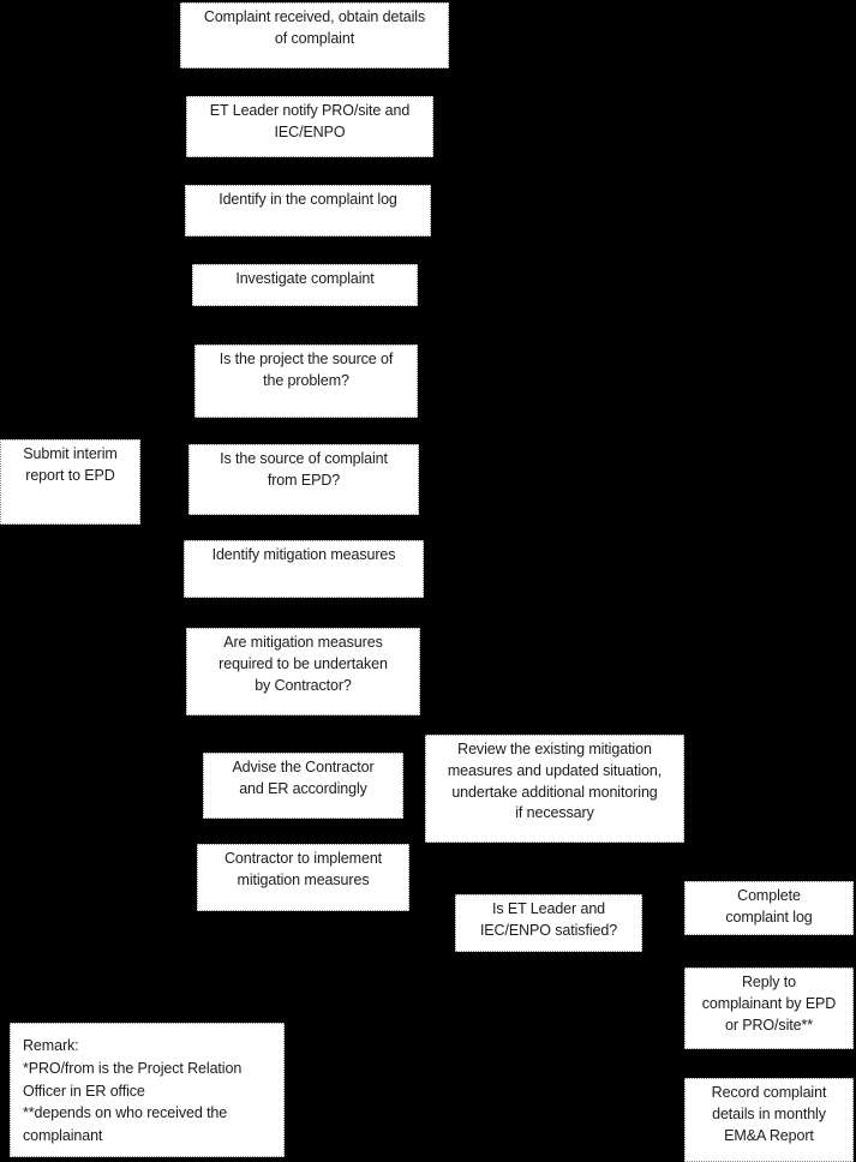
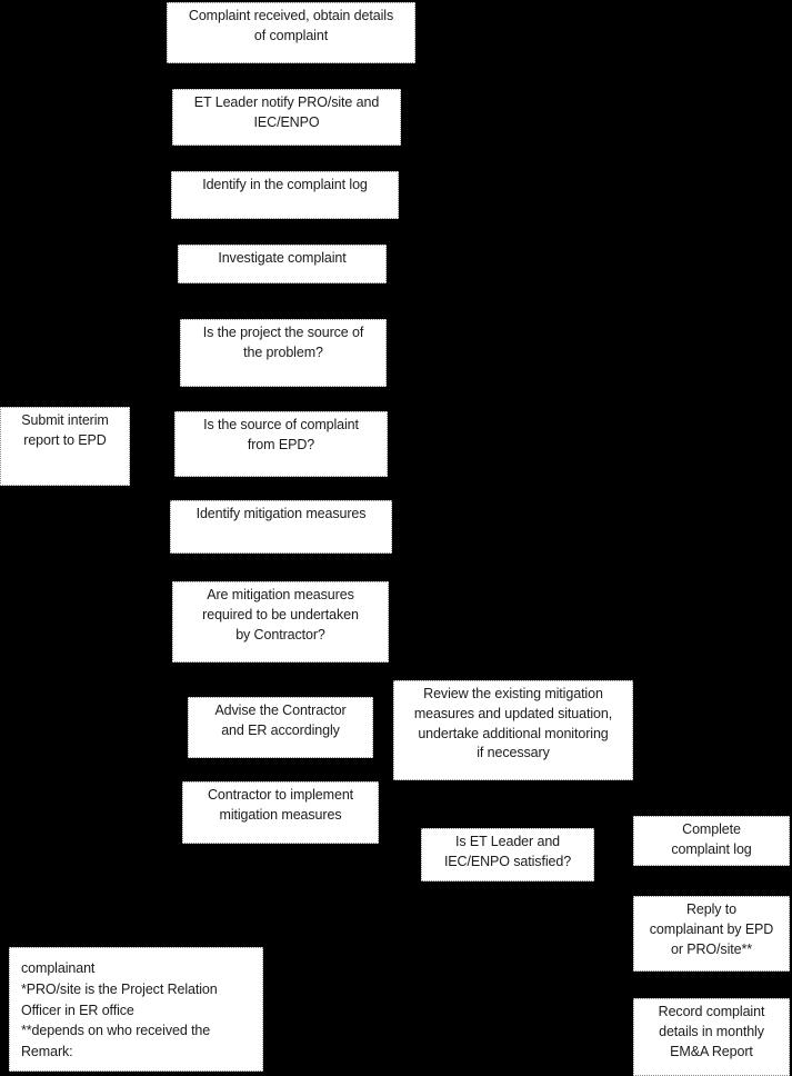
  Complaint received, obtain details
  of complaint
  ET Leader notify PRO/site and
  IEC/ENPO
  Identify in the complaint log
  Investigate complaint
  Is the project the source of
  the problem?
  Submit interim
  report to EPD
  Is the source of complaint
  from EPD?
  Identify mitigation measures
  Are mitigation measures
  required to be undertaken
  by Contractor?
  Advise the Contractor
  and ER accordingly
  Review the existing mitigation
  measures and updated situation,
  undertake additional monitoring
  if necessary
  Contractor to implement
  mitigation measures
  Is ET Leader and
  IEC/ENPO satisfied?
  Complete
  complaint log
  Reply to
  complainant by EPD
  or PRO/site**
  Record complaint
  details in monthly
  EM&A Report
- Remark:
+ complainant
- *PRO/from is the Project Relation
+ *PRO/site is the Project Relation
  Officer in ER office
  **depends on who received the
- complainant
+ Remark:
